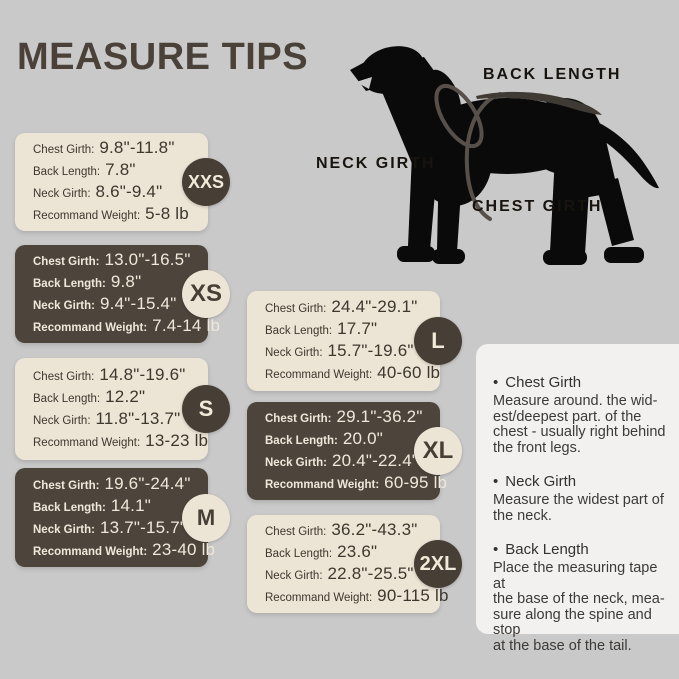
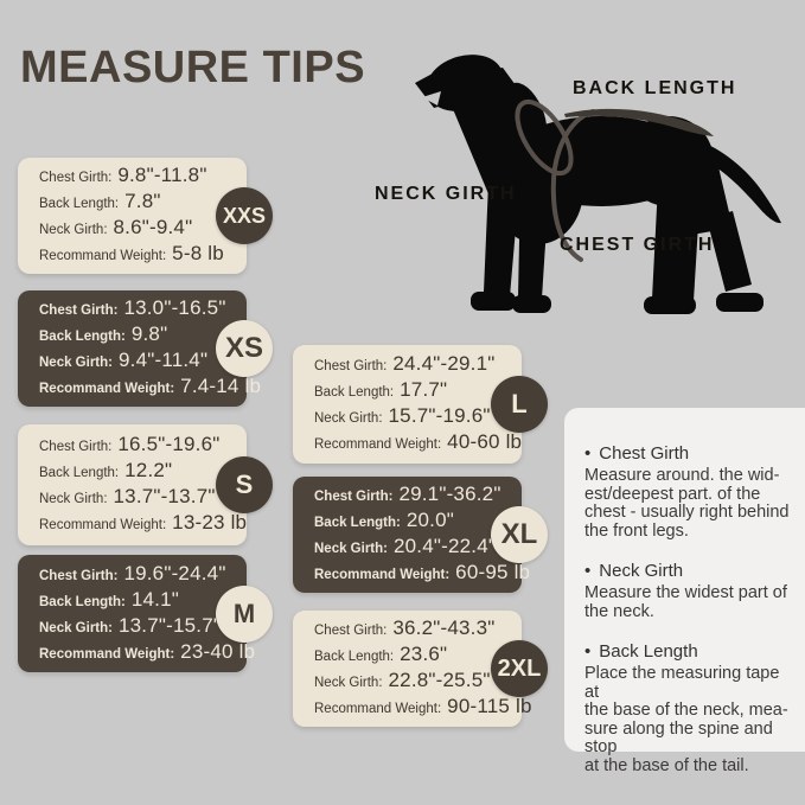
  MEASURE TIPS
  BACK LENGTH
  NECK GIRTH
  CHEST GIRTH
  Chest Girth:
  9.8"-11.8"
  Back Length:
  7.8"
  Neck Girth:
  8.6"-9.4"
  Recommand Weight:
  5-8 lb
  XXS
  Chest Girth:
  13.0"-16.5"
  Back Length:
  9.8"
  Neck Girth:
- 9.4"-15.4"
+ 9.4"-11.4"
  Recommand Weight:
  7.4-14 lb
  XS
  Chest Girth:
- 14.8"-19.6"
+ 16.5"-19.6"
  Back Length:
  12.2"
  Neck Girth:
- 11.8"-13.7"
+ 13.7"-13.7"
  Recommand Weight:
  13-23 lb
  S
  Chest Girth:
  19.6"-24.4"
  Back Length:
  14.1"
  Neck Girth:
  13.7"-15.7
  Recommand Weight:
  23-40 lb
  M
  Chest Girth:
  24.4"-29.1"
  Back Length:
  17.7"
  Neck Girth:
  15.7"-19.6"
  Recommand Weight:
  40-60 lb
  L
  Chest Girth:
  29.1"-36.2"
  Back Length:
  20.0"
  Neck Girth:
  20.4"-22.4
  Recommand Weight:
  60-95 lb
  XL
  Chest Girth:
  36.2"-43.3"
  Back Length:
  23.6"
  Neck Girth:
  22.8"-25.5"
  Recommand Weight:
  90-115 lb
  2XL
  • Chest Girth
  Measure around. the wid-
  est/deepest part. of the
  chest - usually right behind
  the front legs.
  • Neck Girth
  Measure the widest part of
  the neck.
  • Back Length
  Place the measuring tape at
  the base of the neck, mea-
  sure along the spine and stop
  at the base of the tail.
